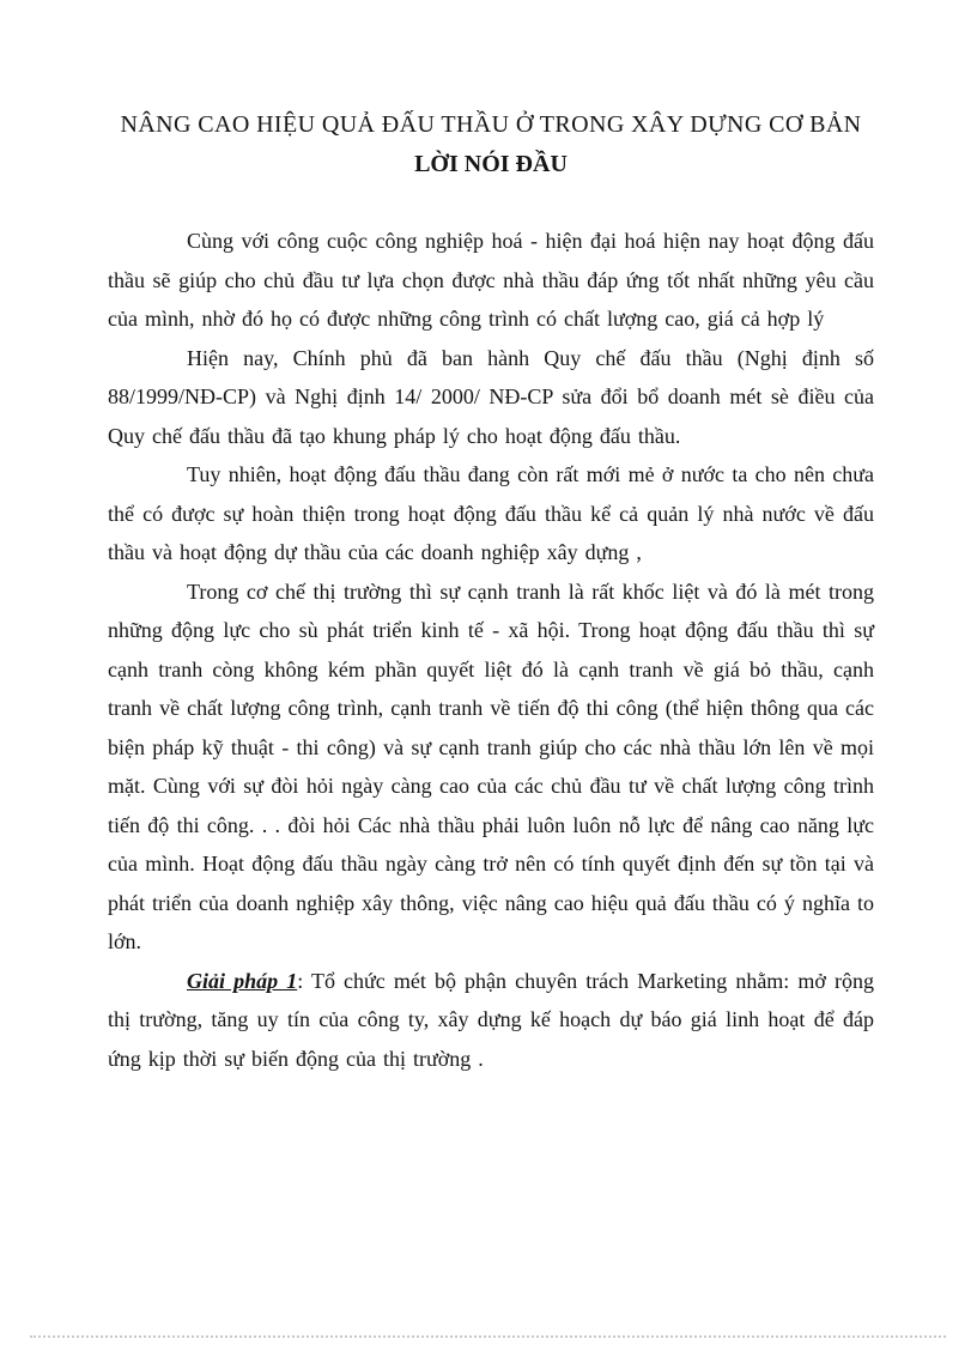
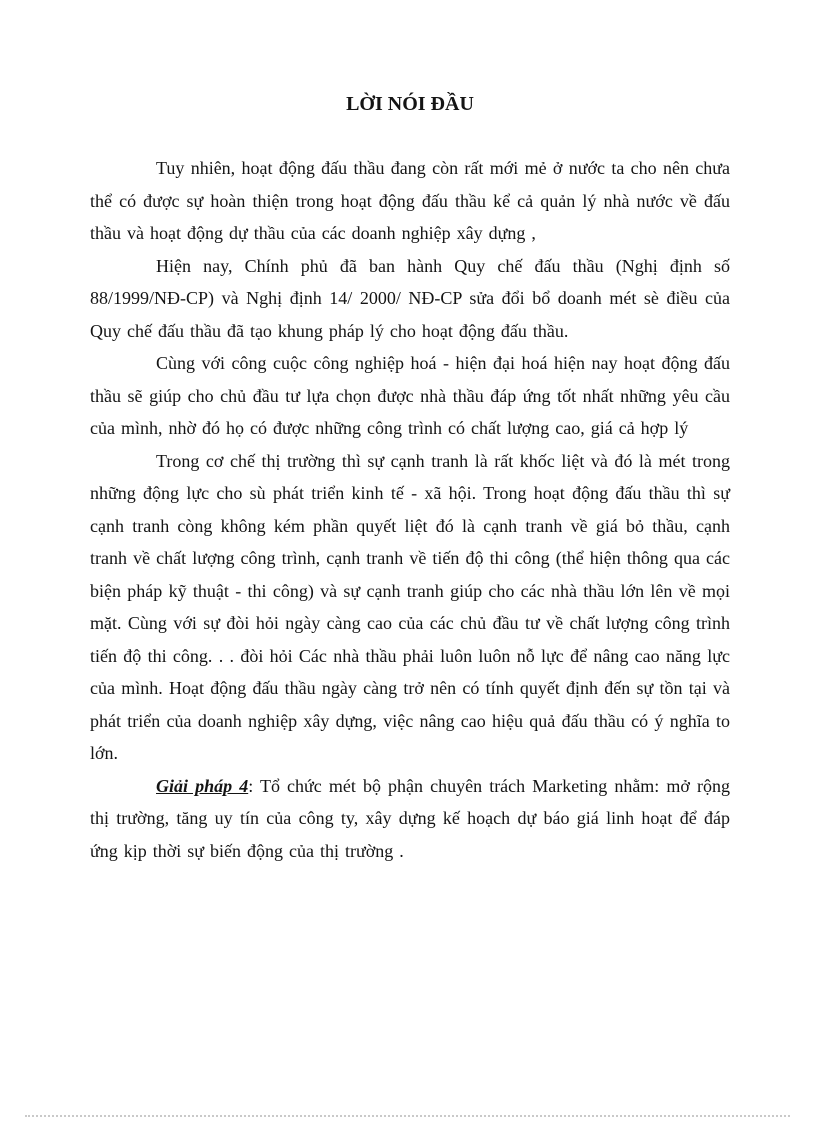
- NÂNG CAO HIỆU QUẢ ĐẤU THẦU Ở TRONG XÂY DỰNG CƠ BẢN
  LỜI NÓI ĐẦU
- Cùng với công cuộc công nghiệp hoá - hiện đại hoá hiện nay hoạt động đấu thầu sẽ giúp cho chủ đầu tư lựa chọn được nhà thầu đáp ứng tốt nhất những yêu cầu của mình, nhờ đó họ có được những công trình có chất lượng cao, giá cả hợp lý
+ Tuy nhiên, hoạt động đấu thầu đang còn rất mới mẻ ở nước ta cho nên chưa thể có được sự hoàn thiện trong hoạt động đấu thầu kể cả quản lý nhà nước về đấu thầu và hoạt động dự thầu của các doanh nghiệp xây dựng ,
  Hiện nay, Chính phủ đã ban hành Quy chế đấu thầu (Nghị định số 88/1999/NĐ-CP) và Nghị định 14/ 2000/ NĐ-CP sửa đổi bổ doanh mét sè điều của Quy chế đấu thầu đã tạo khung pháp lý cho hoạt động đấu thầu.
- Tuy nhiên, hoạt động đấu thầu đang còn rất mới mẻ ở nước ta cho nên chưa thể có được sự hoàn thiện trong hoạt động đấu thầu kể cả quản lý nhà nước về đấu thầu và hoạt động dự thầu của các doanh nghiệp xây dựng ,
+ Cùng với công cuộc công nghiệp hoá - hiện đại hoá hiện nay hoạt động đấu thầu sẽ giúp cho chủ đầu tư lựa chọn được nhà thầu đáp ứng tốt nhất những yêu cầu của mình, nhờ đó họ có được những công trình có chất lượng cao, giá cả hợp lý
- Trong cơ chế thị trường thì sự cạnh tranh là rất khốc liệt và đó là mét trong những động lực cho sù phát triển kinh tế - xã hội. Trong hoạt động đấu thầu thì sự cạnh tranh còng không kém phần quyết liệt đó là cạnh tranh về giá bỏ thầu, cạnh tranh về chất lượng công trình, cạnh tranh về tiến độ thi công (thể hiện thông qua các biện pháp kỹ thuật - thi công) và sự cạnh tranh giúp cho các nhà thầu lớn lên về mọi mặt. Cùng với sự đòi hỏi ngày càng cao của các chủ đầu tư về chất lượng công trình tiến độ thi công. . . đòi hỏi Các nhà thầu phải luôn luôn nỗ lực để nâng cao năng lực của mình. Hoạt động đấu thầu ngày càng trở nên có tính quyết định đến sự tồn tại và phát triển của doanh nghiệp xây thông, việc nâng cao hiệu quả đấu thầu có ý nghĩa to lớn.
+ Trong cơ chế thị trường thì sự cạnh tranh là rất khốc liệt và đó là mét trong những động lực cho sù phát triển kinh tế - xã hội. Trong hoạt động đấu thầu thì sự cạnh tranh còng không kém phần quyết liệt đó là cạnh tranh về giá bỏ thầu, cạnh tranh về chất lượng công trình, cạnh tranh về tiến độ thi công (thể hiện thông qua các biện pháp kỹ thuật - thi công) và sự cạnh tranh giúp cho các nhà thầu lớn lên về mọi mặt. Cùng với sự đòi hỏi ngày càng cao của các chủ đầu tư về chất lượng công trình tiến độ thi công. . . đòi hỏi Các nhà thầu phải luôn luôn nỗ lực để nâng cao năng lực của mình. Hoạt động đấu thầu ngày càng trở nên có tính quyết định đến sự tồn tại và phát triển của doanh nghiệp xây dựng, việc nâng cao hiệu quả đấu thầu có ý nghĩa to lớn.
- Giải pháp 1: Tổ chức mét bộ phận chuyên trách Marketing nhằm: mở rộng thị trường, tăng uy tín của công ty, xây dựng kế hoạch dự báo giá linh hoạt để đáp ứng kịp thời sự biến động của thị trường .
+ Giải pháp 4: Tổ chức mét bộ phận chuyên trách Marketing nhằm: mở rộng thị trường, tăng uy tín của công ty, xây dựng kế hoạch dự báo giá linh hoạt để đáp ứng kịp thời sự biến động của thị trường .
